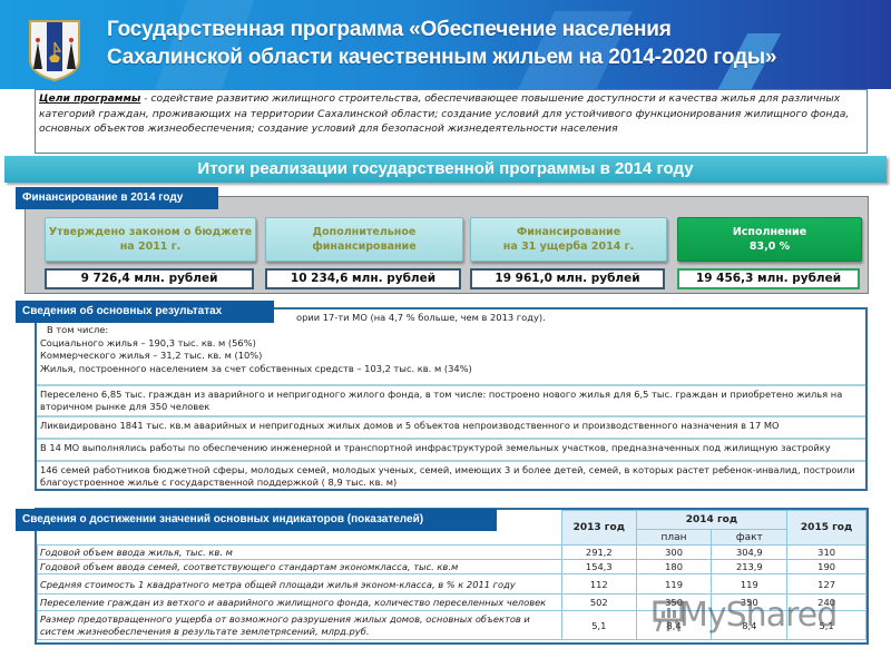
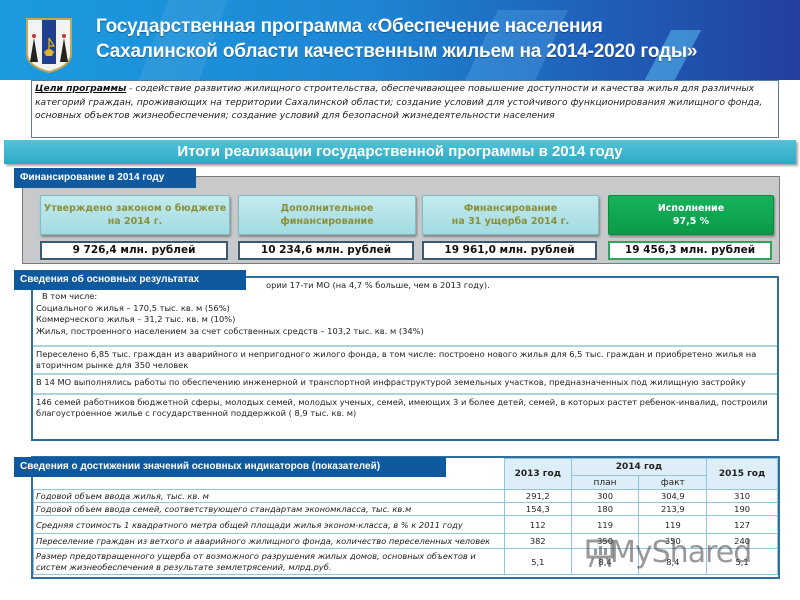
  Государственная программа «Обеспечение населения
  Сахалинской области качественным жильем на 2014-2020 годы»
  Цели программы - содействие развитию жилищного строительства, обеспечивающее повышение доступности и качества жилья для различных категорий граждан, проживающих на территории Сахалинской области; создание условий для устойчивого функционирования жилищного фонда, основных объектов жизнеобеспечения; создание условий для безопасной жизнедеятельности населения
  Итоги реализации государственной программы в 2014 году
  Финансирование в 2014 году
  Утверждено законом о бюджете
- на 2011 г.
+ на 2014 г.
  Дополнительное
  финансирование
  Финансирование
  на 31 ущерба 2014 г.
  Исполнение
- 83,0 %
+ 97,5 %
  9 726,4 млн. рублей
  10 234,6 млн. рублей
  19 961,0 млн. рублей
  19 456,3 млн. рублей
  ории 17-ти МО (на 4,7 % больше, чем в 2013 году).
  В том числе:
- Социального жилья – 190,3 тыс. кв. м (56%)
+ Социального жилья – 170,5 тыс. кв. м (56%)
  Коммерческого жилья – 31,2 тыс. кв. м (10%)
  Жилья, построенного населением за счет собственных средств – 103,2 тыс. кв. м (34%)
  Переселено 6,85 тыс. граждан из аварийного и непригодного жилого фонда, в том числе: построено нового жилья для 6,5 тыс. граждан и приобретено жилья на вторичном рынке для 350 человек
- Ликвидировано 1841 тыс. кв.м аварийных и непригодных жилых домов и 5 объектов непроизводственного и производственного назначения в 17 МО
  В 14 МО выполнялись работы по обеспечению инженерной и транспортной инфраструктурой земельных участков, предназначенных под жилищную застройку
  146 семей работников бюджетной сферы, молодых семей, молодых ученых, семей, имеющих 3 и более детей, семей, в которых растет ребенок-инвалид, построили благоустроенное жилье с государственной поддержкой ( 8,9 тыс. кв. м)
  Сведения об основных результатах
  	2013 год	2014 год	2015 год
  план	факт
  Годовой объем ввода жилья, тыс. кв. м	291,2	300	304,9	310
  Годовой объем ввода семей, соответствующего стандартам экономкласса, тыс. кв.м	154,3	180	213,9	190
  Средняя стоимость 1 квадратного метра общей площади жилья эконом-класса, в % к 2011 году	112	119	119	127
- Переселение граждан из ветхого и аварийного жилищного фонда, количество переселенных человек	502	350	350	240
+ Переселение граждан из ветхого и аварийного жилищного фонда, количество переселенных человек	382	350	350	240
  Размер предотвращенного ущерба от возможного разрушения жилых домов, основных объектов и систем жизнеобеспечения в результате землетрясений, млрд.руб.	5,1	,	8,4	5,1
  Сведения о достижении значений основных индикаторов (показателей)
  MyShared
